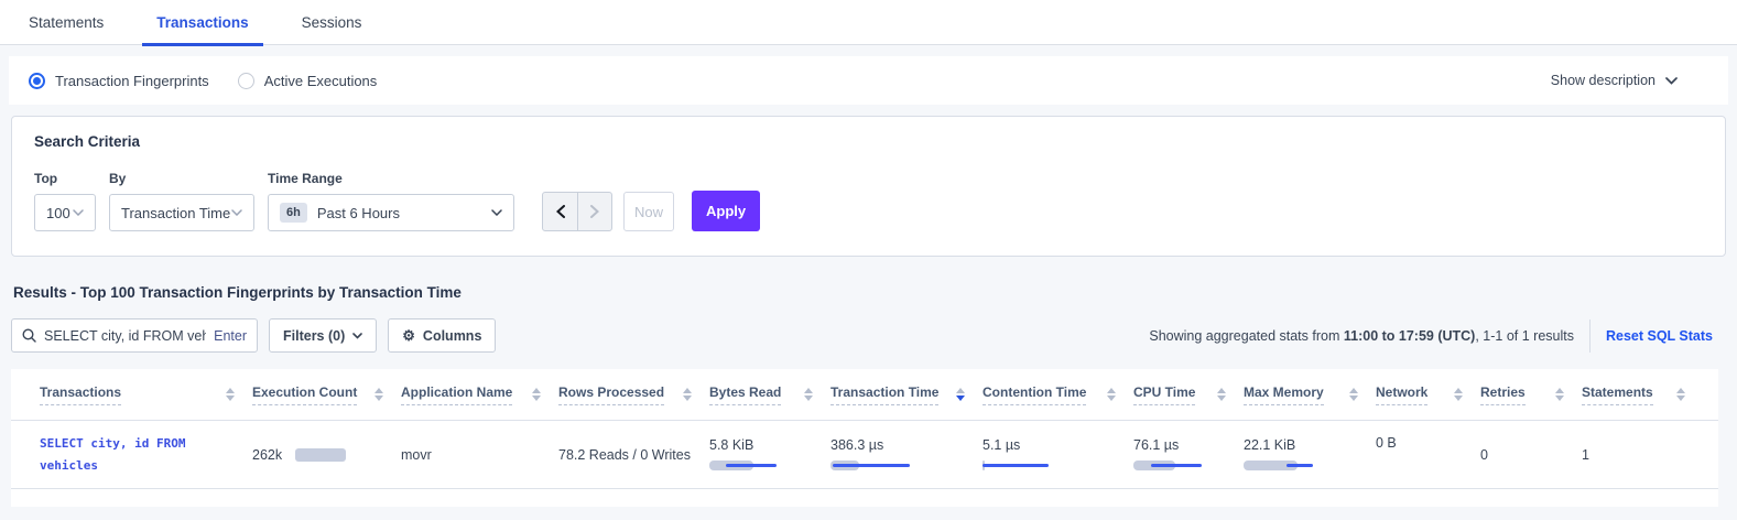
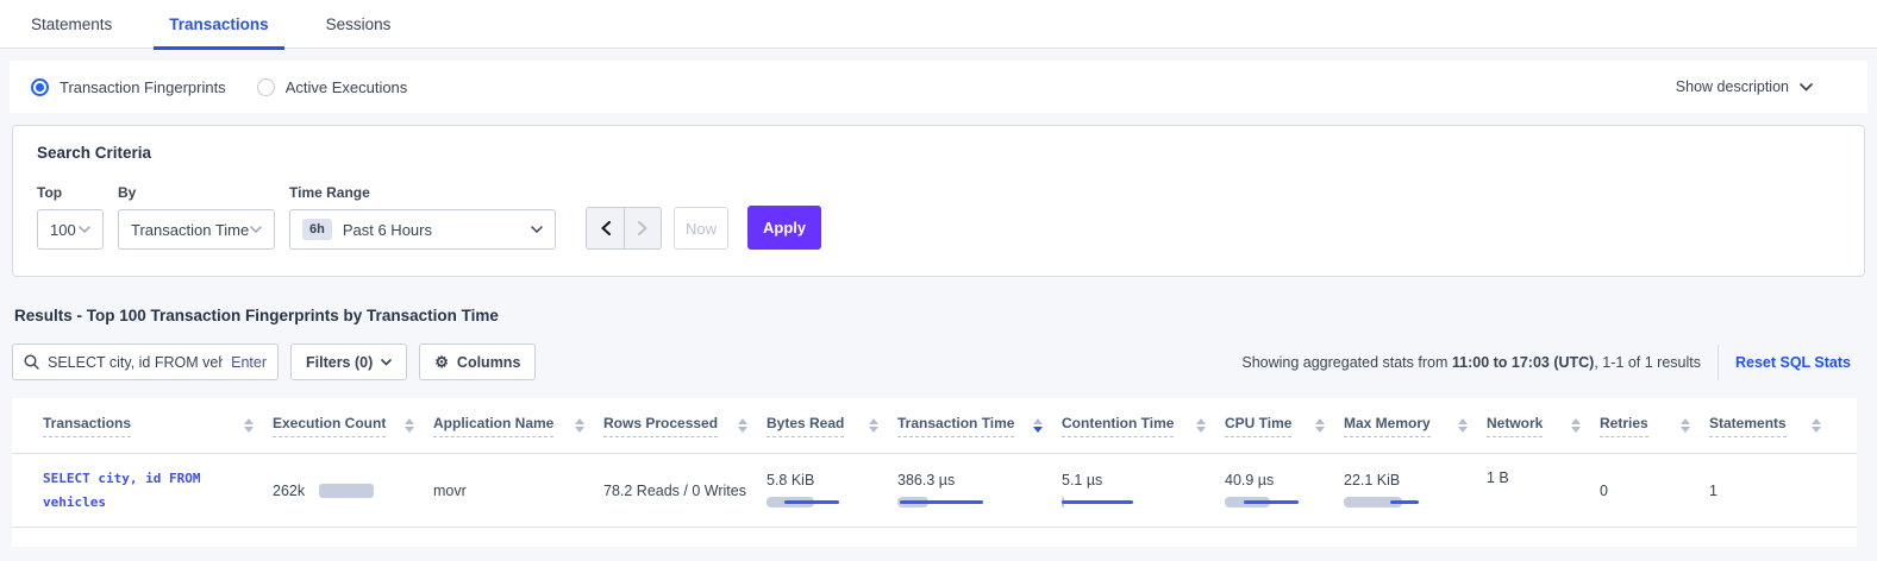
  Statements
  Transactions
  Sessions
  Transaction Fingerprints
  Active Executions
  Show description
  Search Criteria
  Top
  100
  By
  Transaction Time
  Time Range
  6h
  Past 6 Hours
  Now
  Apply
  Results - Top 100 Transaction Fingerprints by Transaction Time
  SELECT city, id FROM veh
  Enter
  Filters (0)
  ⚙
  Columns
- Showing aggregated stats from 11:00 to 17:59 (UTC), 1-1 of 1 results
+ Showing aggregated stats from 11:00 to 17:03 (UTC), 1-1 of 1 results
  Reset SQL Stats
  Transactions
  Execution Count
  Application Name
  Rows Processed
  Bytes Read
  Transaction Time
  Contention Time
  CPU Time
  Max Memory
  Network
  Retries
  Statements
  SELECT city, id FROM
  vehicles
  262k
  movr
  78.2 Reads / 0 Writes
  5.8 KiB
  386.3 µs
  5.1 µs
- 76.1 µs
+ 40.9 µs
  22.1 KiB
- 0 B
+ 1 B
  0
  1
